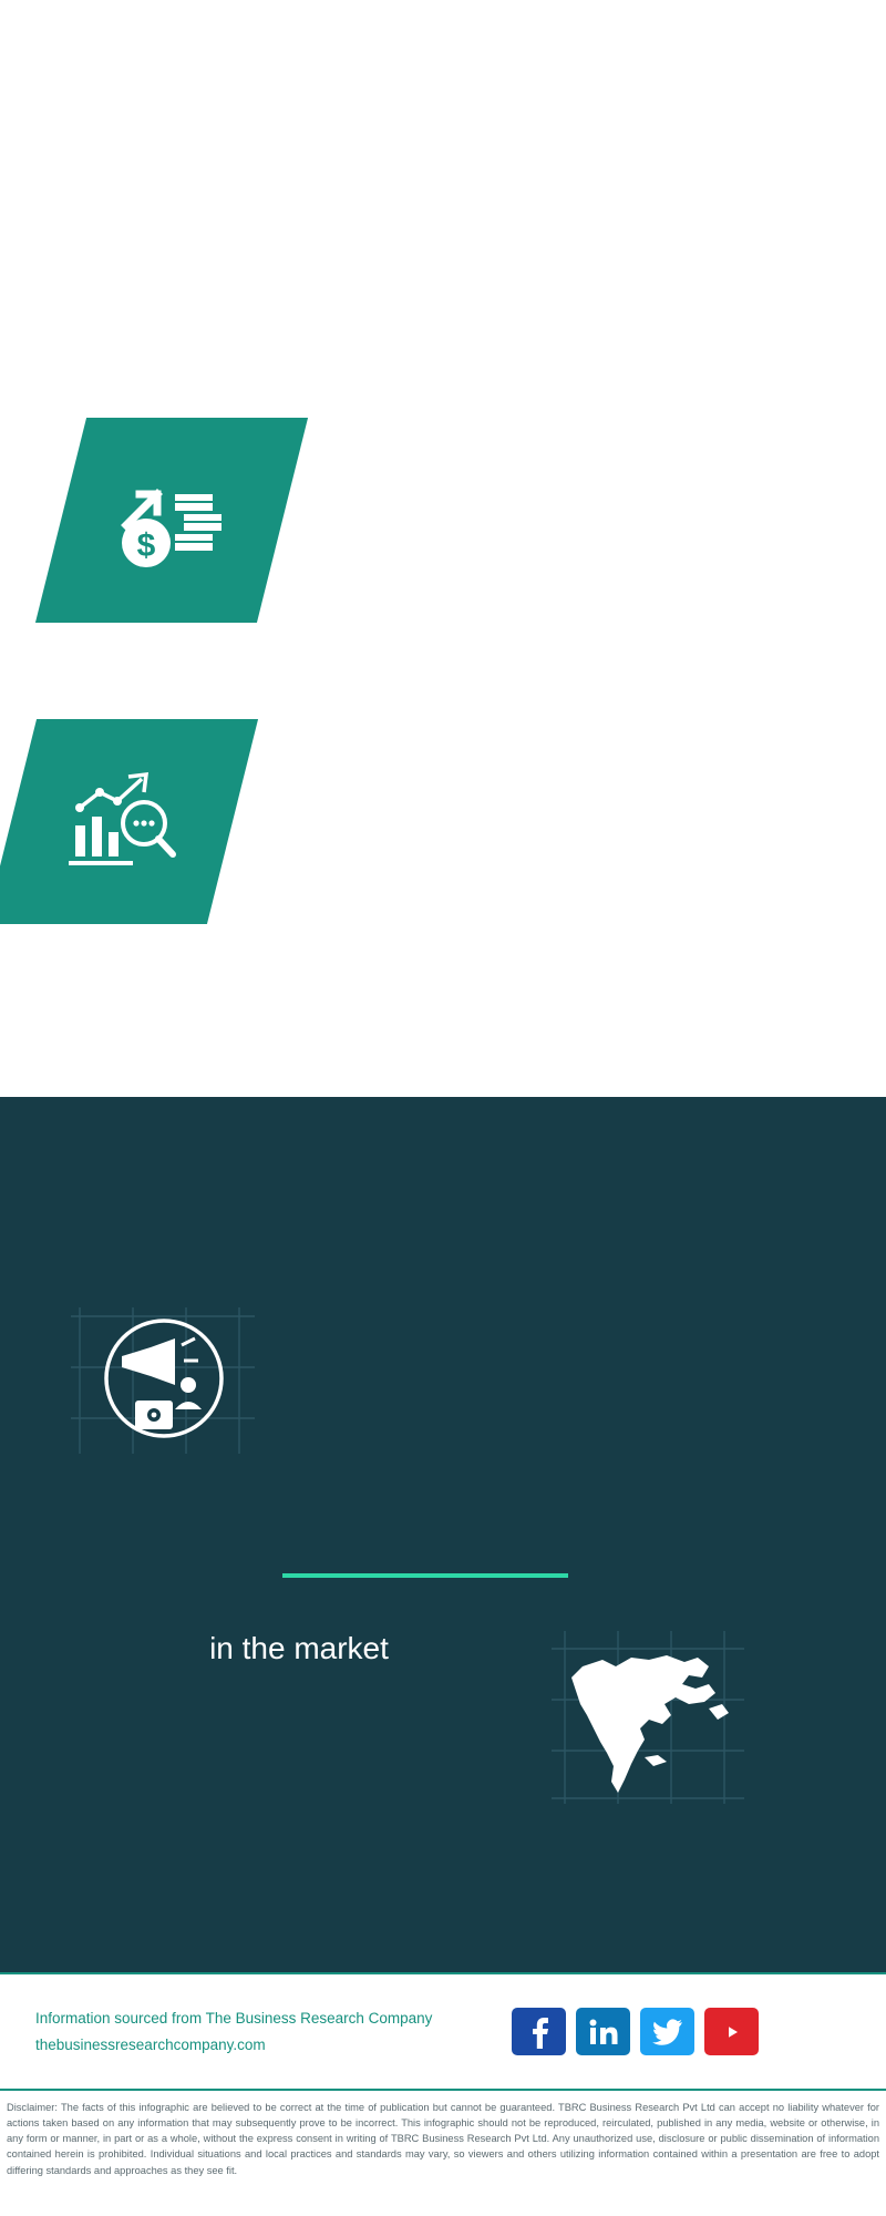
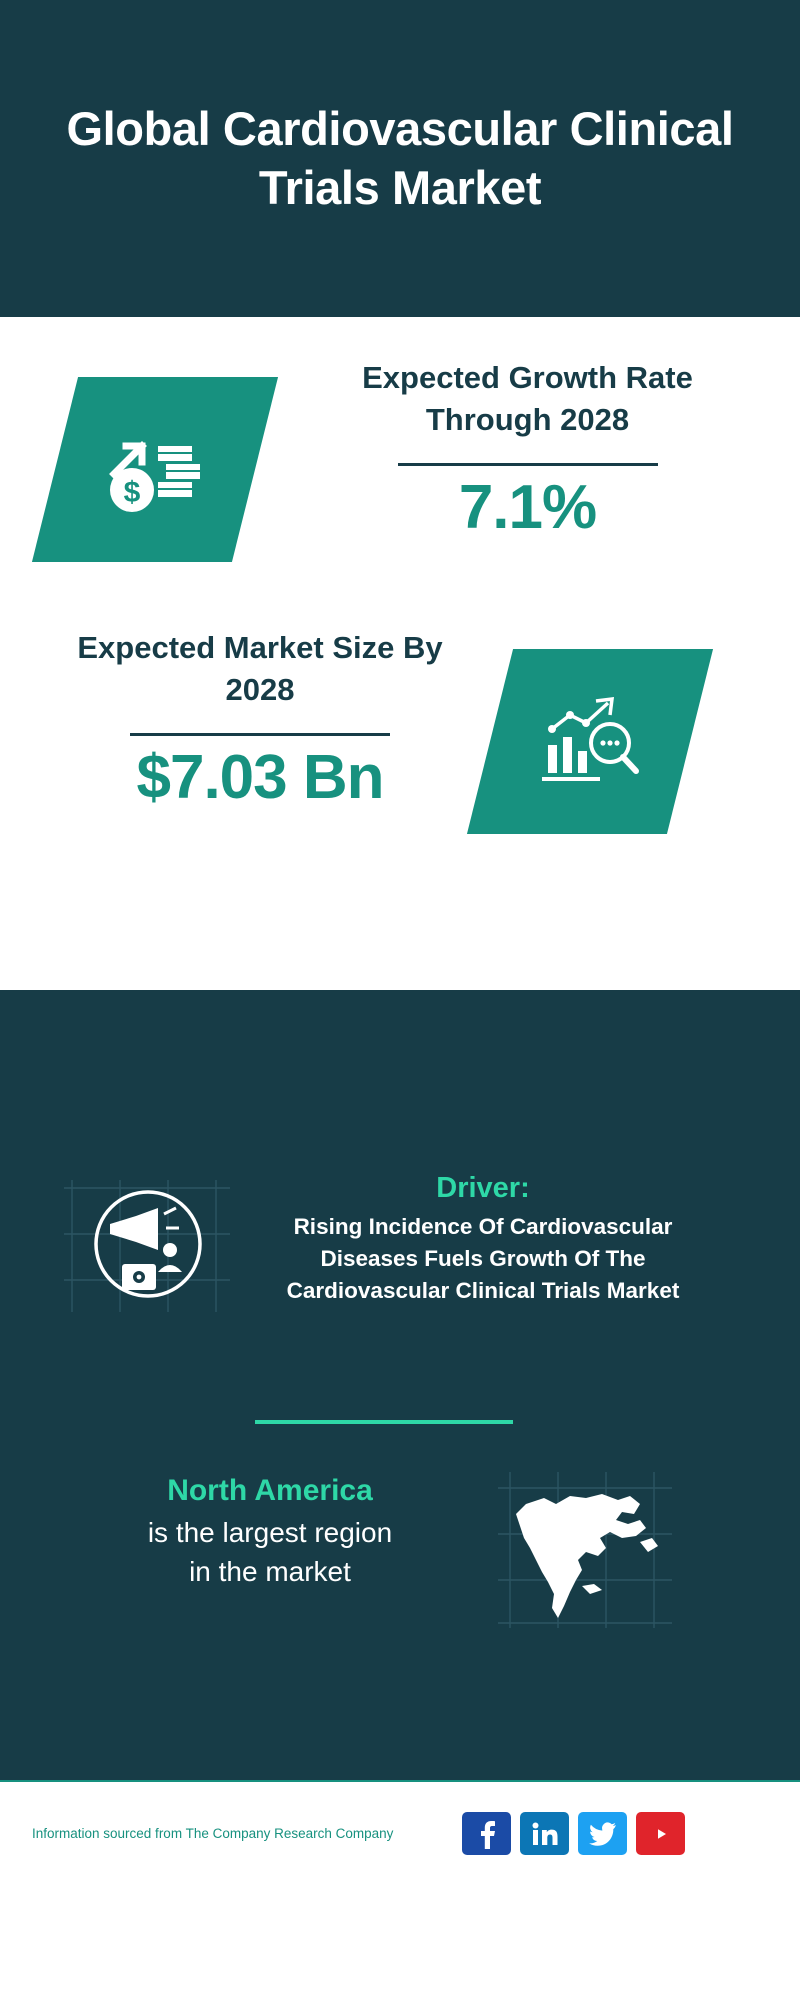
+ Global Cardiovascular Clinical Trials Market
+ Expected Growth Rate Through 2028
+ 7.1%
+ Expected Market Size By 2028
+ $7.03 Bn
+ Driver:
+ Rising Incidence Of Cardiovascular Diseases Fuels Growth Of The Cardiovascular Clinical Trials Market
+ North America
+ is the largest region
  in the market
- Information sourced from The Business Research Company
+ Information sourced from The Company Research Company
- thebusinessresearchcompany.com
- Disclaimer: The facts of this infographic are believed to be correct at the time of publication but cannot be guaranteed. TBRC Business Research Pvt Ltd can accept no liability whatever for actions taken based on any information that may subsequently prove to be incorrect. This infographic should not be reproduced, reirculated, published in any media, website or otherwise, in any form or manner, in part or as a whole, without the express consent in writing of TBRC Business Research Pvt Ltd. Any unauthorized use, disclosure or public dissemination of information contained herein is prohibited. Individual situations and local practices and standards may vary, so viewers and others utilizing information contained within a presentation are free to adopt differing standards and approaches as they see fit.
